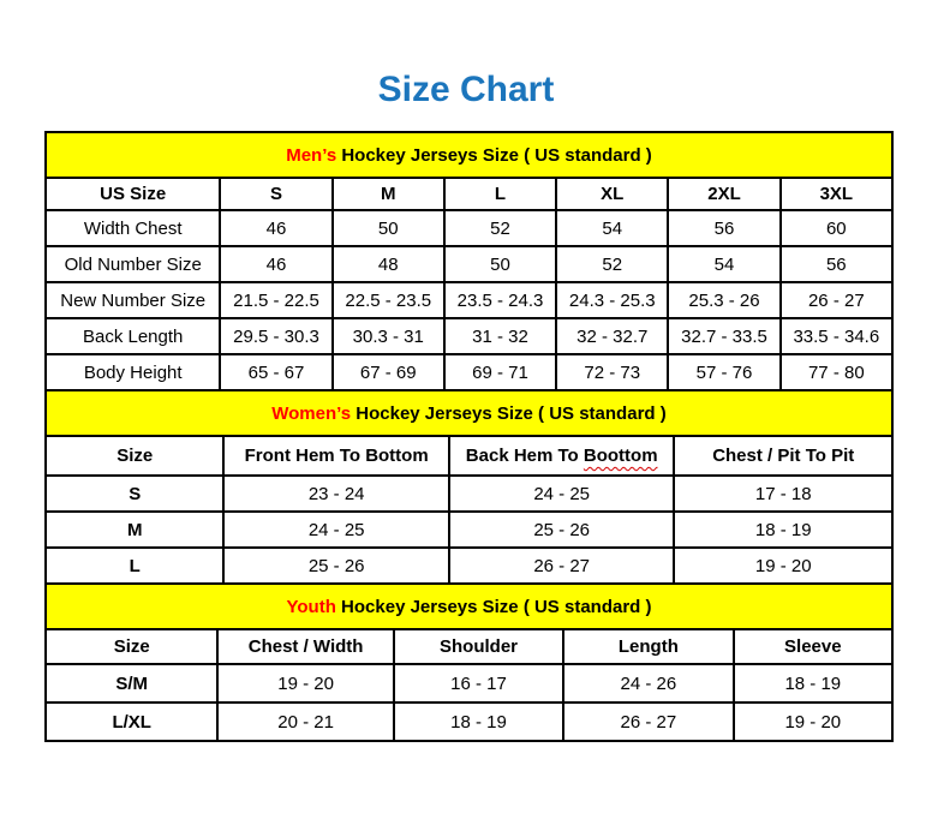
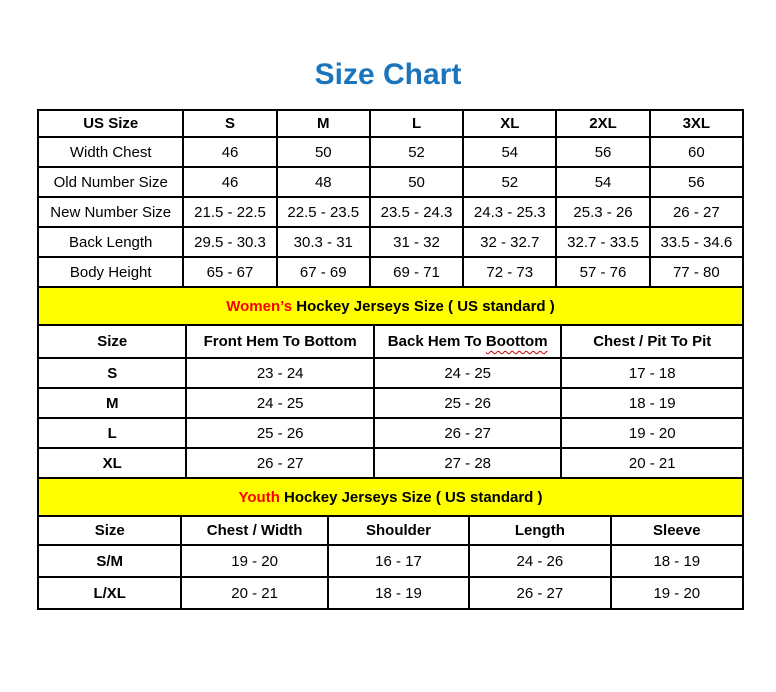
  Size Chart
- Men’s Hockey Jerseys Size ( US standard )
  US Size	S	M	L	XL	2XL	3XL
  Width Chest	46	50	52	54	56	60
  Old Number Size	46	48	50	52	54	56
  New Number Size	21.5 - 22.5	22.5 - 23.5	23.5 - 24.3	24.3 - 25.3	25.3 - 26	26 - 27
  Back Length	29.5 - 30.3	30.3 - 31	31 - 32	32 - 32.7	32.7 - 33.5	33.5 - 34.6
  Body Height	65 - 67	67 - 69	69 - 71	72 - 73	57 - 76	77 - 80
  Women’s Hockey Jerseys Size ( US standard )
  Size	Front Hem To Bottom	Back Hem To Boottom	Chest / Pit To Pit
  S	23 - 24	24 - 25	17 - 18
  M	24 - 25	25 - 26	18 - 19
  L	25 - 26	26 - 27	19 - 20
+ XL	26 - 27	27 - 28	20 - 21
  Youth Hockey Jerseys Size ( US standard )
  Size	Chest / Width	Shoulder	Length	Sleeve
  S/M	19 - 20	16 - 17	24 - 26	18 - 19
  L/XL	20 - 21	18 - 19	26 - 27	19 - 20
